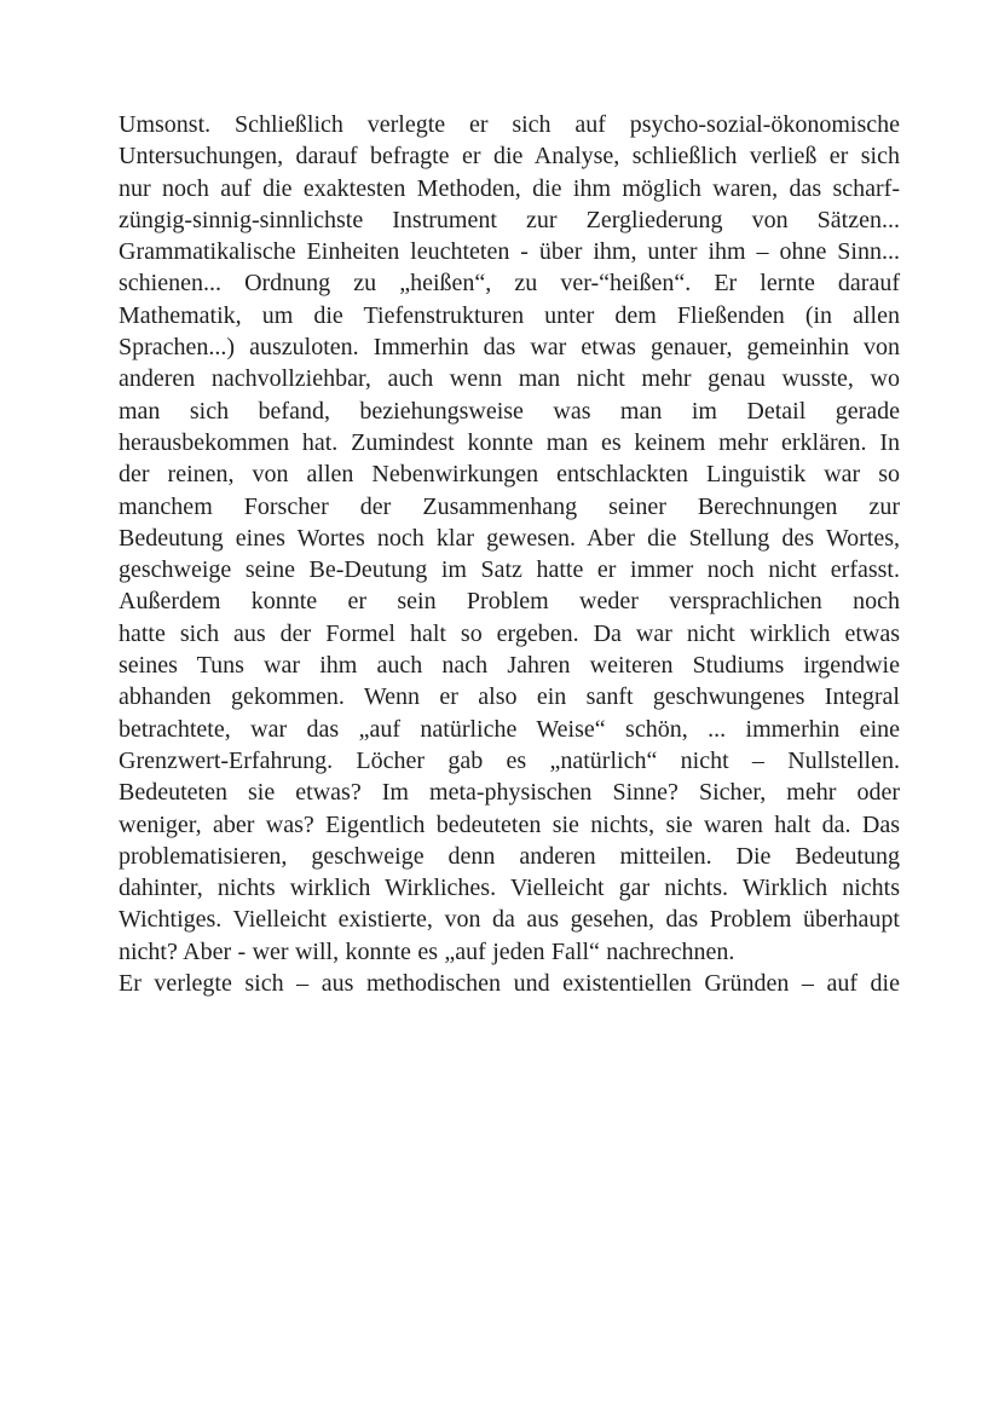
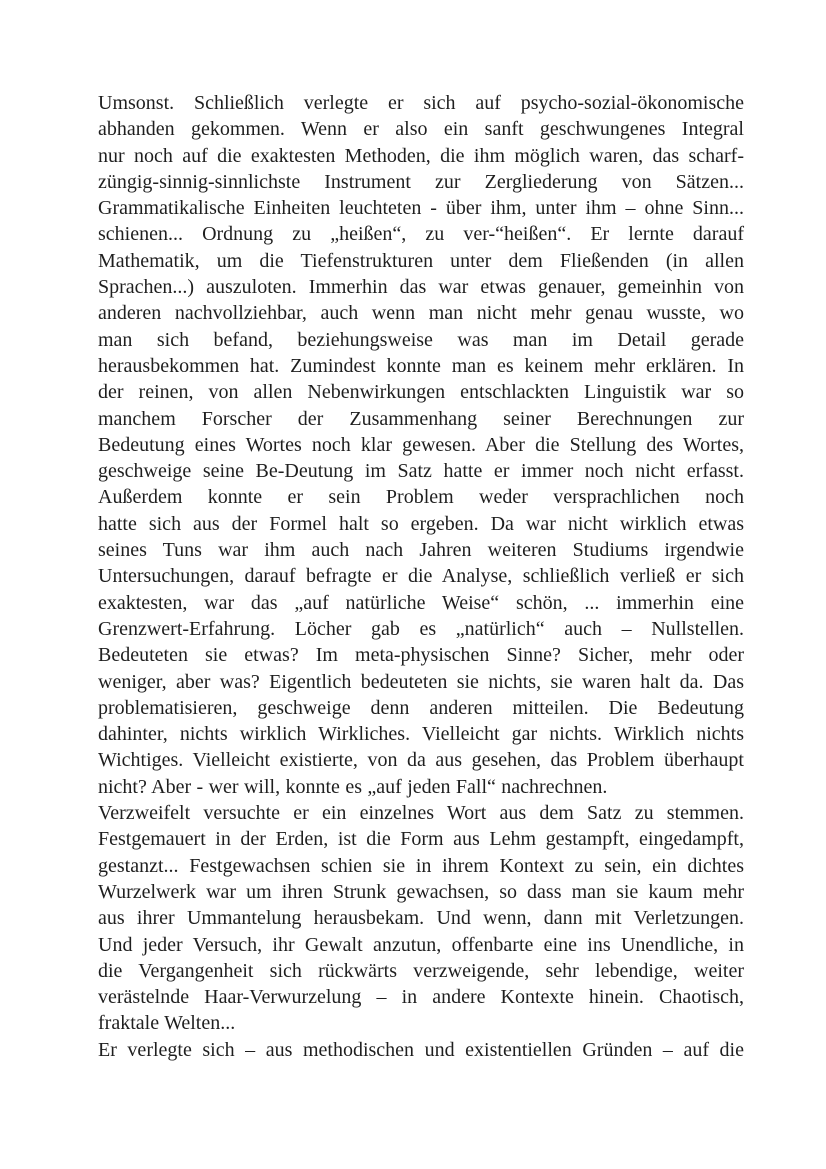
  Umsonst. Schließlich verlegte er sich auf psycho-sozial-ökonomische
- Untersuchungen, darauf befragte er die Analyse, schließlich verließ er sich
+ abhanden gekommen. Wenn er also ein sanft geschwungenes Integral
  nur noch auf die exaktesten Methoden, die ihm möglich waren, das scharf-
  züngig-sinnig-sinnlichste Instrument zur Zergliederung von Sätzen...
  Grammatikalische Einheiten leuchteten - über ihm, unter ihm – ohne Sinn...
  schienen... Ordnung zu „heißen“, zu ver-“heißen“. Er lernte darauf
  Mathematik, um die Tiefenstrukturen unter dem Fließenden (in allen
  Sprachen...) auszuloten. Immerhin das war etwas genauer, gemeinhin von
  anderen nachvollziehbar, auch wenn man nicht mehr genau wusste, wo
  man sich befand, beziehungsweise was man im Detail gerade
  herausbekommen hat. Zumindest konnte man es keinem mehr erklären. In
  der reinen, von allen Nebenwirkungen entschlackten Linguistik war so
  manchem Forscher der Zusammenhang seiner Berechnungen zur
  Bedeutung eines Wortes noch klar gewesen. Aber die Stellung des Wortes,
  geschweige seine Be-Deutung im Satz hatte er immer noch nicht erfasst.
  Außerdem konnte er sein Problem weder versprachlichen noch
  hatte sich aus der Formel halt so ergeben. Da war nicht wirklich etwas
  seines Tuns war ihm auch nach Jahren weiteren Studiums irgendwie
- abhanden gekommen. Wenn er also ein sanft geschwungenes Integral
+ Untersuchungen, darauf befragte er die Analyse, schließlich verließ er sich
- betrachtete, war das „auf natürliche Weise“ schön, ... immerhin eine
+ exaktesten, war das „auf natürliche Weise“ schön, ... immerhin eine
- Grenzwert-Erfahrung. Löcher gab es „natürlich“ nicht – Nullstellen.
+ Grenzwert-Erfahrung. Löcher gab es „natürlich“ auch – Nullstellen.
  Bedeuteten sie etwas? Im meta-physischen Sinne? Sicher, mehr oder
  weniger, aber was? Eigentlich bedeuteten sie nichts, sie waren halt da. Das
  problematisieren, geschweige denn anderen mitteilen. Die Bedeutung
  dahinter, nichts wirklich Wirkliches. Vielleicht gar nichts. Wirklich nichts
  Wichtiges. Vielleicht existierte, von da aus gesehen, das Problem überhaupt
  nicht? Aber - wer will, konnte es „auf jeden Fall“ nachrechnen.
+ Verzweifelt versuchte er ein einzelnes Wort aus dem Satz zu stemmen.
+ Festgemauert in der Erden, ist die Form aus Lehm gestampft, eingedampft,
+ gestanzt... Festgewachsen schien sie in ihrem Kontext zu sein, ein dichtes
+ Wurzelwerk war um ihren Strunk gewachsen, so dass man sie kaum mehr
+ aus ihrer Ummantelung herausbekam. Und wenn, dann mit Verletzungen.
+ Und jeder Versuch, ihr Gewalt anzutun, offenbarte eine ins Unendliche, in
+ die Vergangenheit sich rückwärts verzweigende, sehr lebendige, weiter
+ verästelnde Haar-Verwurzelung – in andere Kontexte hinein. Chaotisch,
+ fraktale Welten...
  Er verlegte sich – aus methodischen und existentiellen Gründen – auf die
